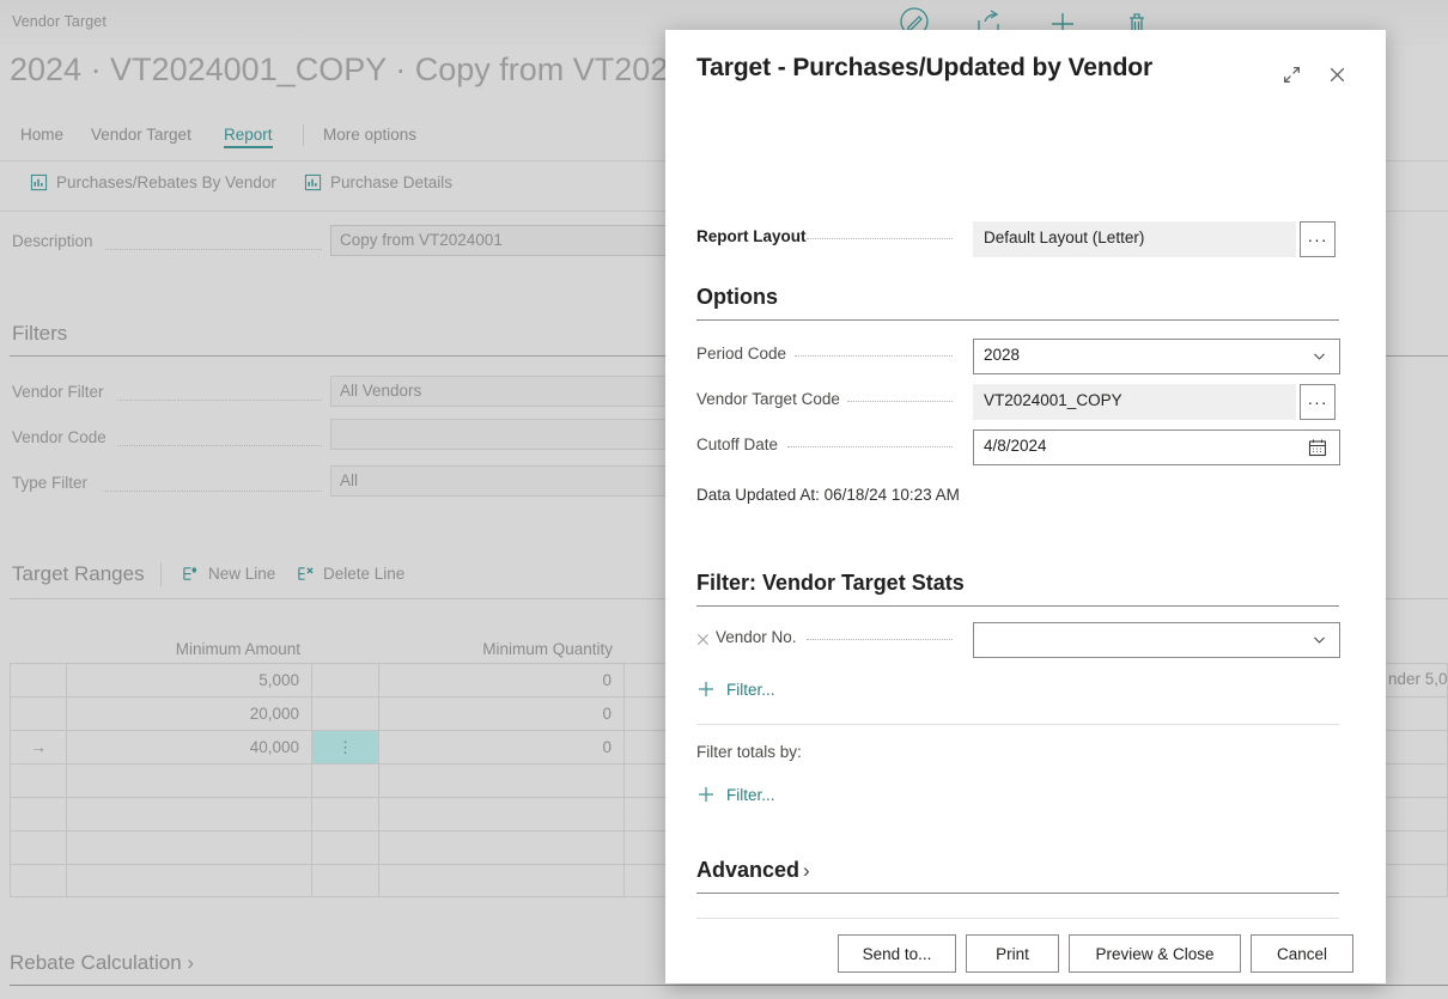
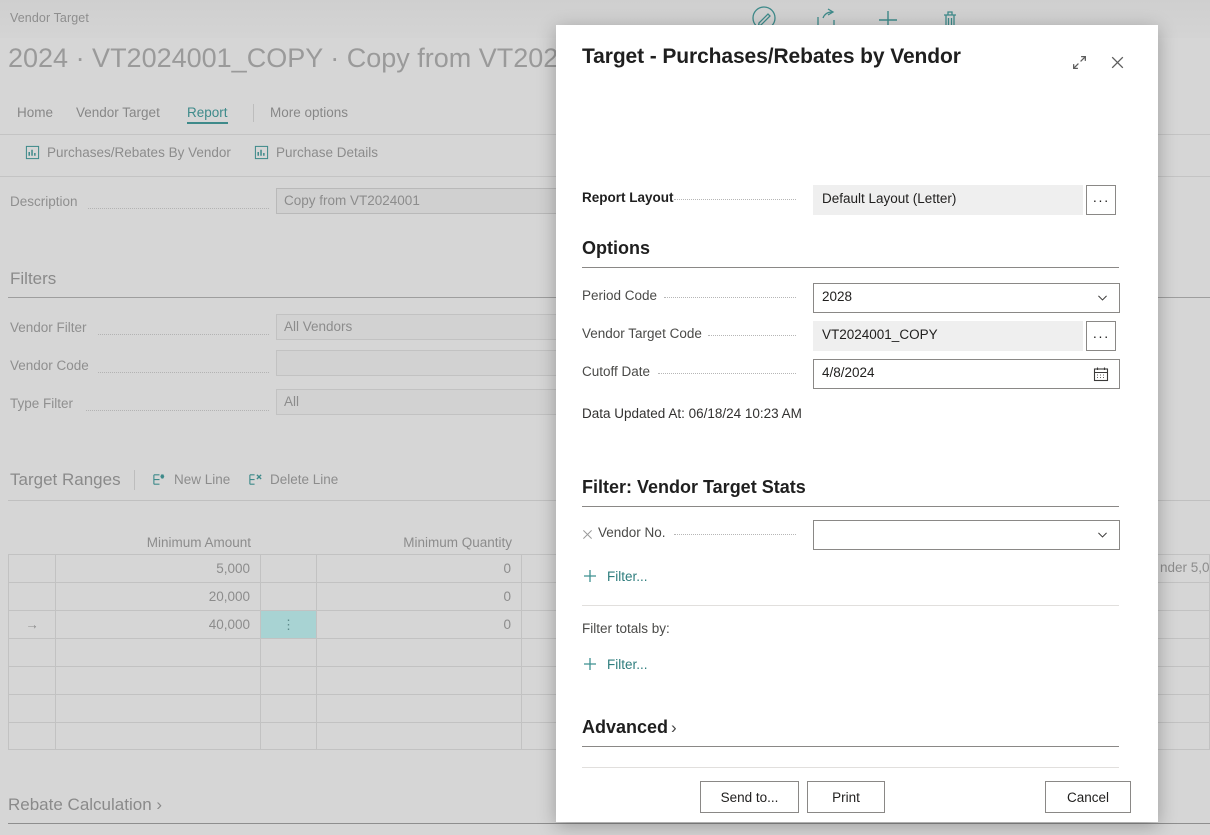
  Vendor Target
  2024 · VT2024001_COPY · Copy from VT202
  Home
  Vendor Target
  Report
  More options
  Purchases/Rebates By Vendor
  Purchase Details
  Description
  Copy from VT2024001
  Filters
  Vendor Filter
  All Vendors
  Vendor Code
  Type Filter
  All
  Target Ranges
  New Line
  Delete Line
  Minimum Amount
  Minimum Quantity
  5,000
  0
  20,000
  0
  →
  40,000
  ⋮
  0
  nder 5,0
  Rebate Calculation ›
- Target - Purchases/Updated by Vendor
+ Target - Purchases/Rebates by Vendor
  Report Layout
  Default Layout (Letter)
  ···
  Options
  Period Code
  2028
  Vendor Target Code
  VT2024001_COPY
  ···
  Cutoff Date
  4/8/2024
  Data Updated At: 06/18/24 10:23 AM
  Filter: Vendor Target Stats
  Vendor No.
  Filter...
  Filter totals by:
  Filter...
  Advanced
  ›
  Send to...
  Print
- Preview & Close
  Cancel
